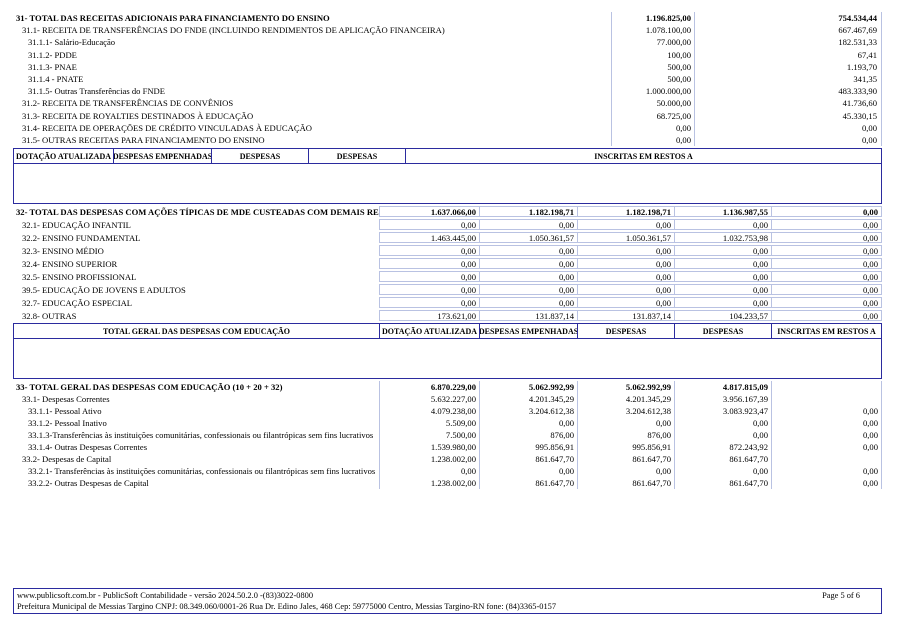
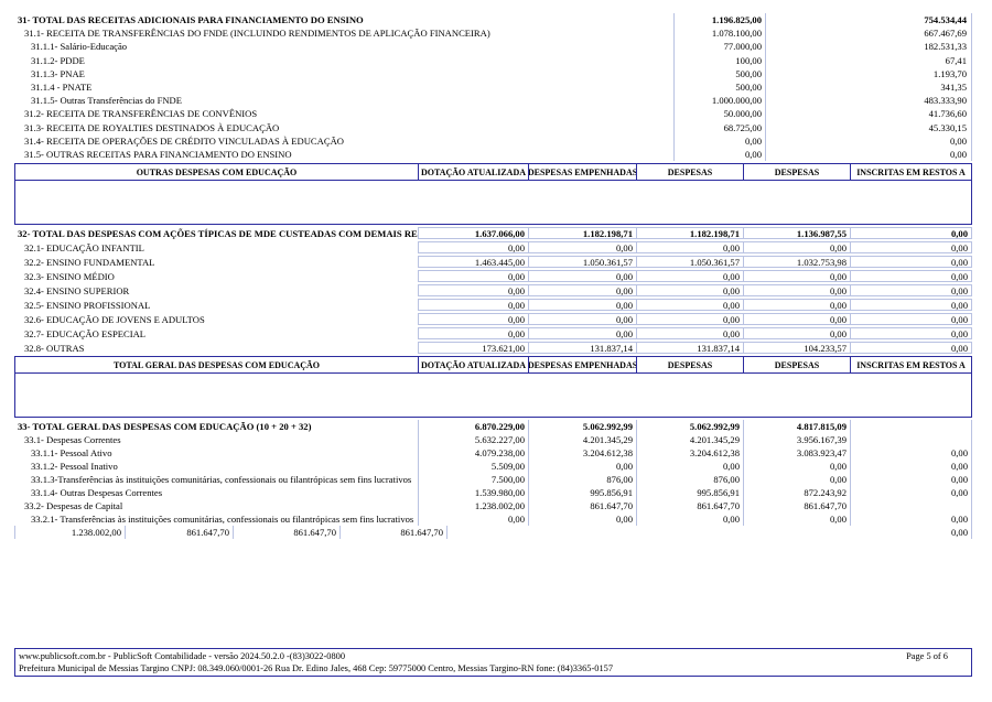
  31- TOTAL DAS RECEITAS ADICIONAIS PARA FINANCIAMENTO DO ENSINO
  1.196.825,00
  754.534,44
  31.1- RECEITA DE TRANSFERÊNCIAS DO FNDE (INCLUINDO RENDIMENTOS DE APLICAÇÃO FINANCEIRA)
  1.078.100,00
  667.467,69
  31.1.1- Salário-Educação
  77.000,00
  182.531,33
  31.1.2- PDDE
  100,00
  67,41
  31.1.3- PNAE
  500,00
  1.193,70
  31.1.4 - PNATE
  500,00
  341,35
  31.1.5- Outras Transferências do FNDE
  1.000.000,00
  483.333,90
  31.2- RECEITA DE TRANSFERÊNCIAS DE CONVÊNIOS
  50.000,00
  41.736,60
  31.3- RECEITA DE ROYALTIES DESTINADOS À EDUCAÇÃO
  68.725,00
  45.330,15
  31.4- RECEITA DE OPERAÇÕES DE CRÉDITO VINCULADAS À EDUCAÇÃO
  0,00
  0,00
  31.5- OUTRAS RECEITAS PARA FINANCIAMENTO DO ENSINO
  0,00
  0,00
+ OUTRAS DESPESAS COM EDUCAÇÃO
  DOTAÇÃO ATUALIZADA
  DESPESAS EMPENHADAS
  DESPESAS
  DESPESAS
  INSCRITAS EM RESTOS A
  32- TOTAL DAS DESPESAS COM AÇÕES TÍPICAS DE MDE CUSTEADAS COM DEMAIS RE
  1.637.066,00
  1.182.198,71
  1.182.198,71
  1.136.987,55
  0,00
  32.1- EDUCAÇÃO INFANTIL
  0,00
  0,00
  0,00
  0,00
  0,00
  32.2- ENSINO FUNDAMENTAL
  1.463.445,00
  1.050.361,57
  1.050.361,57
  1.032.753,98
  0,00
  32.3- ENSINO MÉDIO
  0,00
  0,00
  0,00
  0,00
  0,00
  32.4- ENSINO SUPERIOR
  0,00
  0,00
  0,00
  0,00
  0,00
  32.5- ENSINO PROFISSIONAL
  0,00
  0,00
  0,00
  0,00
  0,00
- 39.5- EDUCAÇÃO DE JOVENS E ADULTOS
+ 32.6- EDUCAÇÃO DE JOVENS E ADULTOS
  0,00
  0,00
  0,00
  0,00
  0,00
  32.7- EDUCAÇÃO ESPECIAL
  0,00
  0,00
  0,00
  0,00
  0,00
  32.8- OUTRAS
  173.621,00
  131.837,14
  131.837,14
  104.233,57
  0,00
  TOTAL GERAL DAS DESPESAS COM EDUCAÇÃO
  DOTAÇÃO ATUALIZADA
  DESPESAS EMPENHADAS
  DESPESAS
  DESPESAS
  INSCRITAS EM RESTOS A
  33- TOTAL GERAL DAS DESPESAS COM EDUCAÇÃO (10 + 20 + 32)
  6.870.229,00
  5.062.992,99
  5.062.992,99
  4.817.815,09
  33.1- Despesas Correntes
  5.632.227,00
  4.201.345,29
  4.201.345,29
  3.956.167,39
  33.1.1- Pessoal Ativo
  4.079.238,00
  3.204.612,38
  3.204.612,38
  3.083.923,47
  0,00
  33.1.2- Pessoal Inativo
  5.509,00
  0,00
  0,00
  0,00
  0,00
  33.1.3-Transferências às instituições comunitárias, confessionais ou filantrópicas sem fins lucrativos
  7.500,00
  876,00
  876,00
  0,00
  0,00
  33.1.4- Outras Despesas Correntes
  1.539.980,00
  995.856,91
  995.856,91
  872.243,92
  0,00
  33.2- Despesas de Capital
  1.238.002,00
  861.647,70
  861.647,70
  861.647,70
  33.2.1- Transferências às instituições comunitárias, confessionais ou filantrópicas sem fins lucrativos
  0,00
  0,00
  0,00
  0,00
  0,00
- 33.2.2- Outras Despesas de Capital
  1.238.002,00
  861.647,70
  861.647,70
  861.647,70
  0,00
  www.publicsoft.com.br - PublicSoft Contabilidade - versão 2024.50.2.0 -(83)3022-0800
  Page 5 of 6
  Prefeitura Municipal de Messias Targino CNPJ: 08.349.060/0001-26 Rua Dr. Edino Jales, 468 Cep: 59775000 Centro, Messias Targino-RN fone: (84)3365-0157
